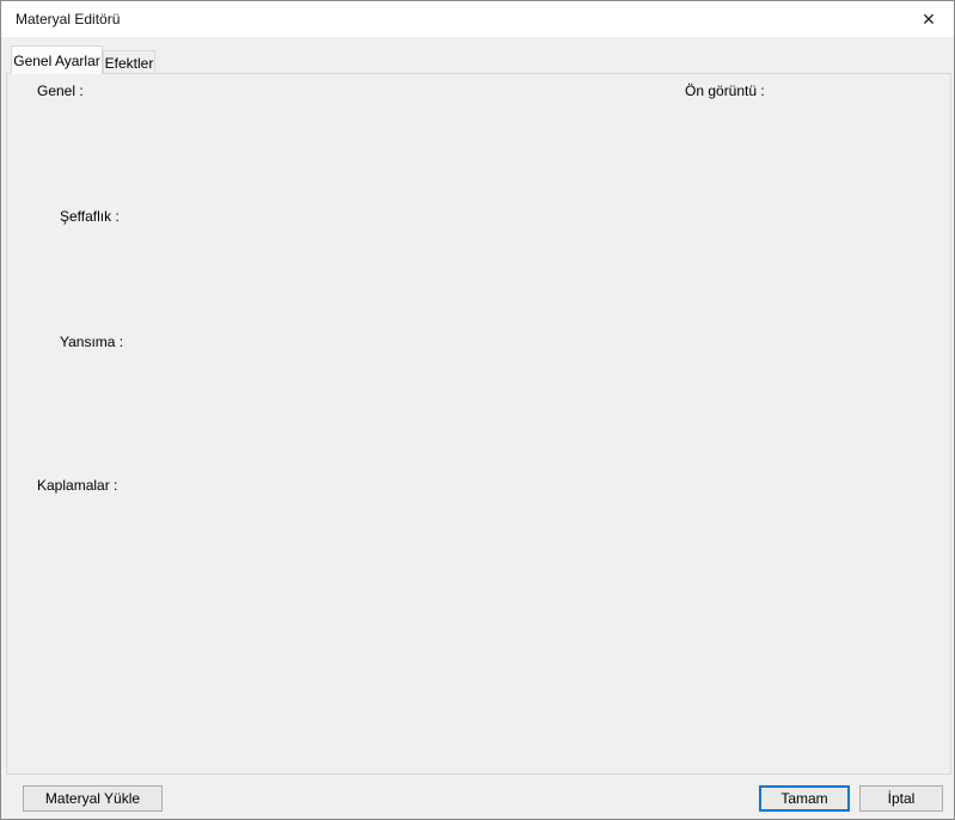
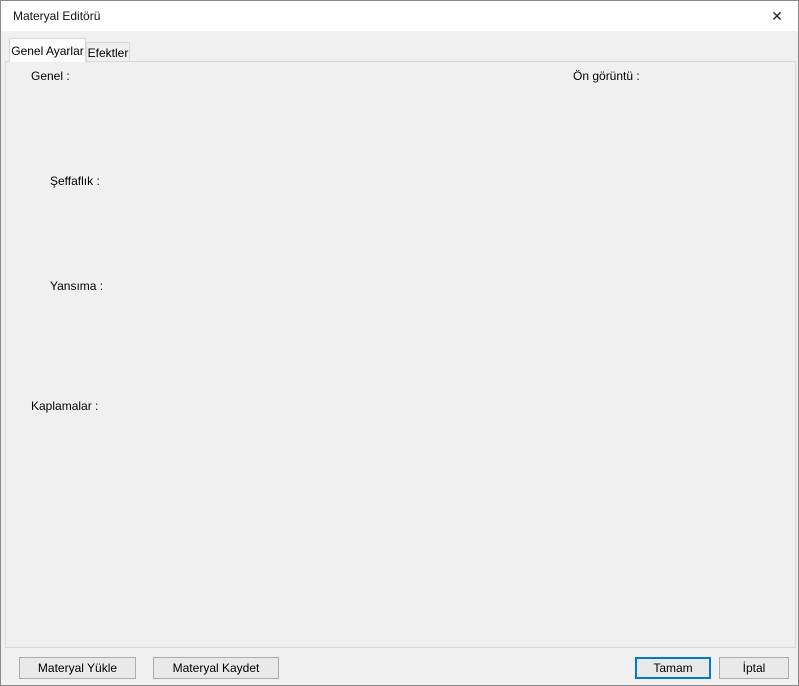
  Materyal Editörü
  ✕
  Genel Ayarlar
  Efektler
  Genel :
  Şeffaflık :
  Yansıma :
  Kaplamalar :
  Ön görüntü :
  Materyal Yükle
+ Materyal Kaydet
  Tamam
  İptal
